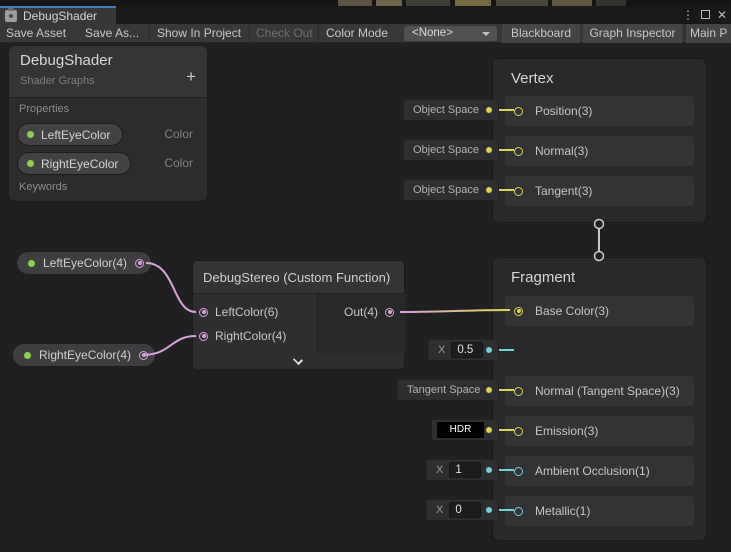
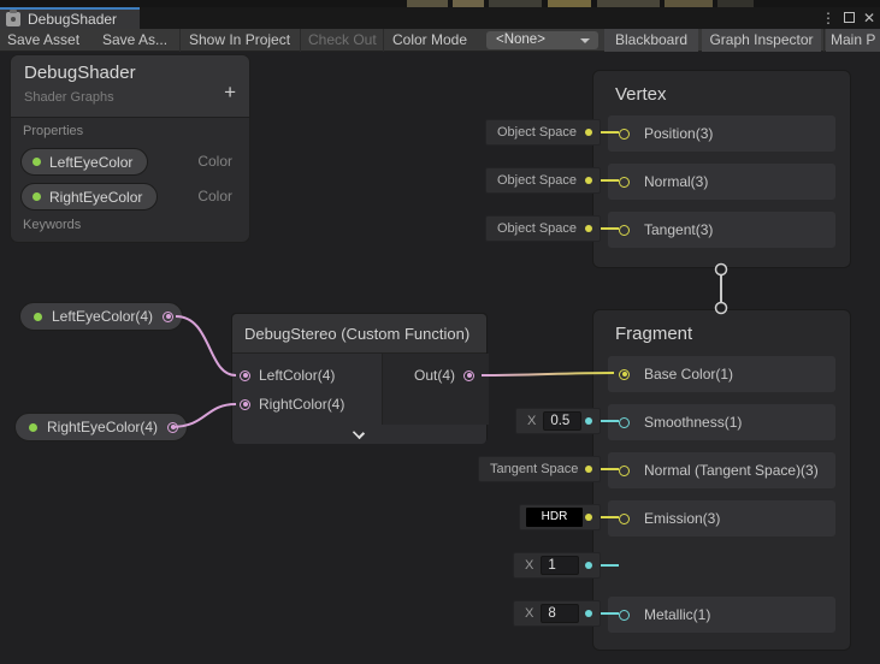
  DebugShader
  ⋮
  ✕
  Save Asset
  Save As...
  Show In Project
  Check Out
  Color Mode
  <None>
  Blackboard
  Graph Inspector
  Main P
  DebugShader
  Shader Graphs
  +
  Properties
  LeftEyeColor
  Color
  RightEyeColor
  Color
  Keywords
  Vertex
  Position(3)
  Normal(3)
  Tangent(3)
  Object Space
  Object Space
  Object Space
  Fragment
- Base Color(3)
+ Base Color(1)
+ Smoothness(1)
  Normal (Tangent Space)(3)
  Emission(3)
- Ambient Occlusion(1)
  Metallic(1)
  X
  0.5
  Tangent Space
  HDR
  X
  1
  X
- 0
+ 8
  DebugStereo (Custom Function)
- LeftColor(6)
+ LeftColor(4)
  RightColor(4)
  Out(4)
  LeftEyeColor(4)
  RightEyeColor(4)
